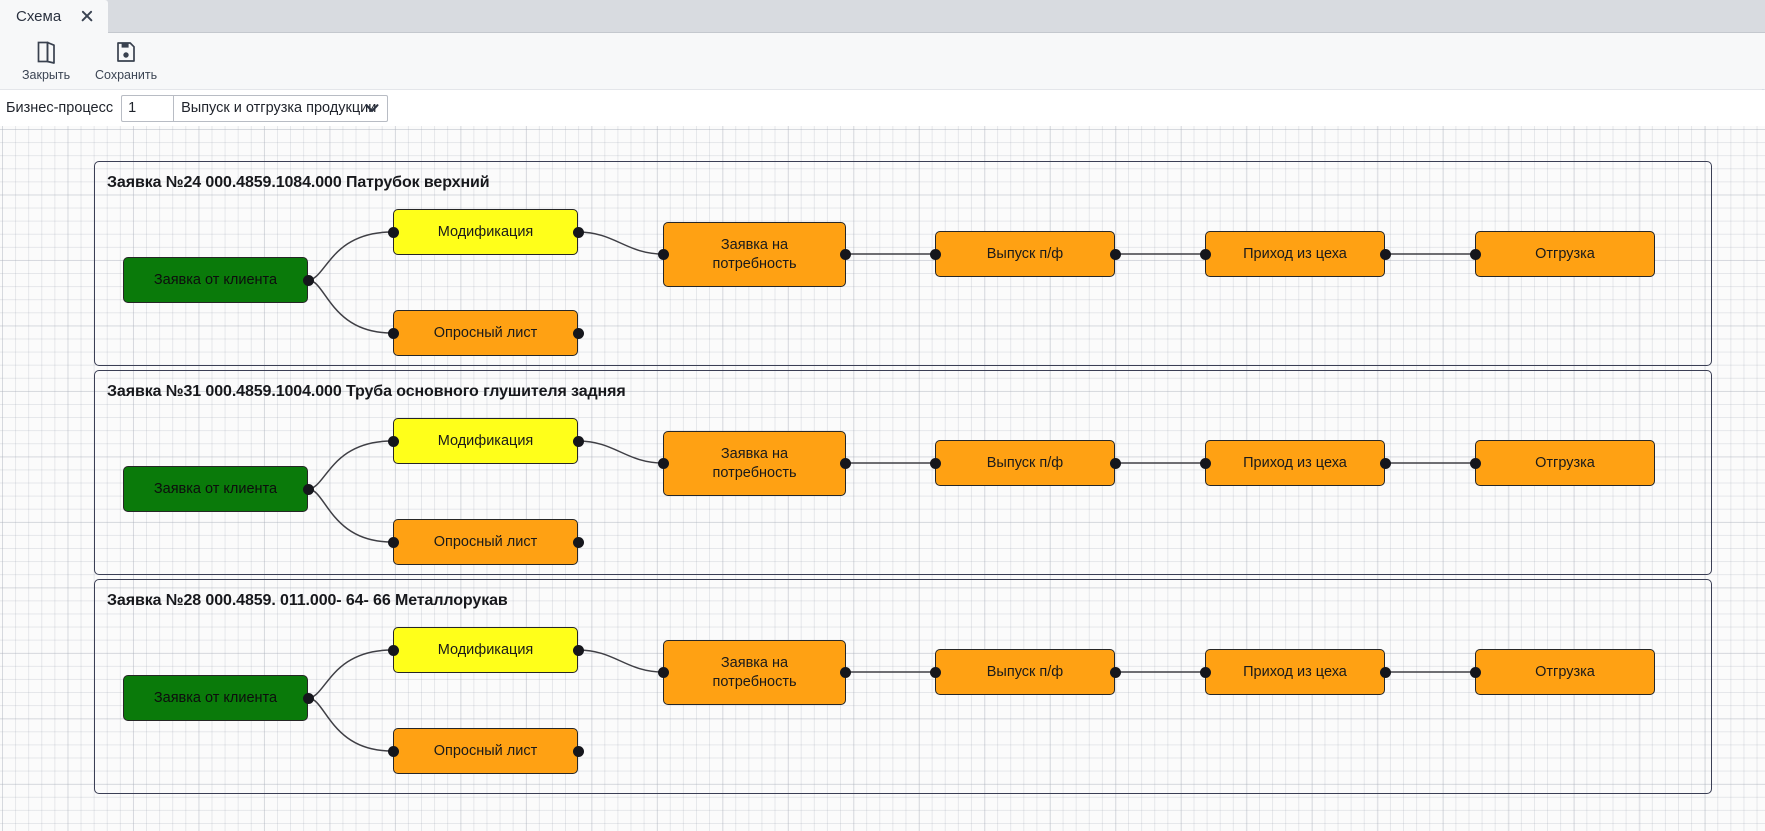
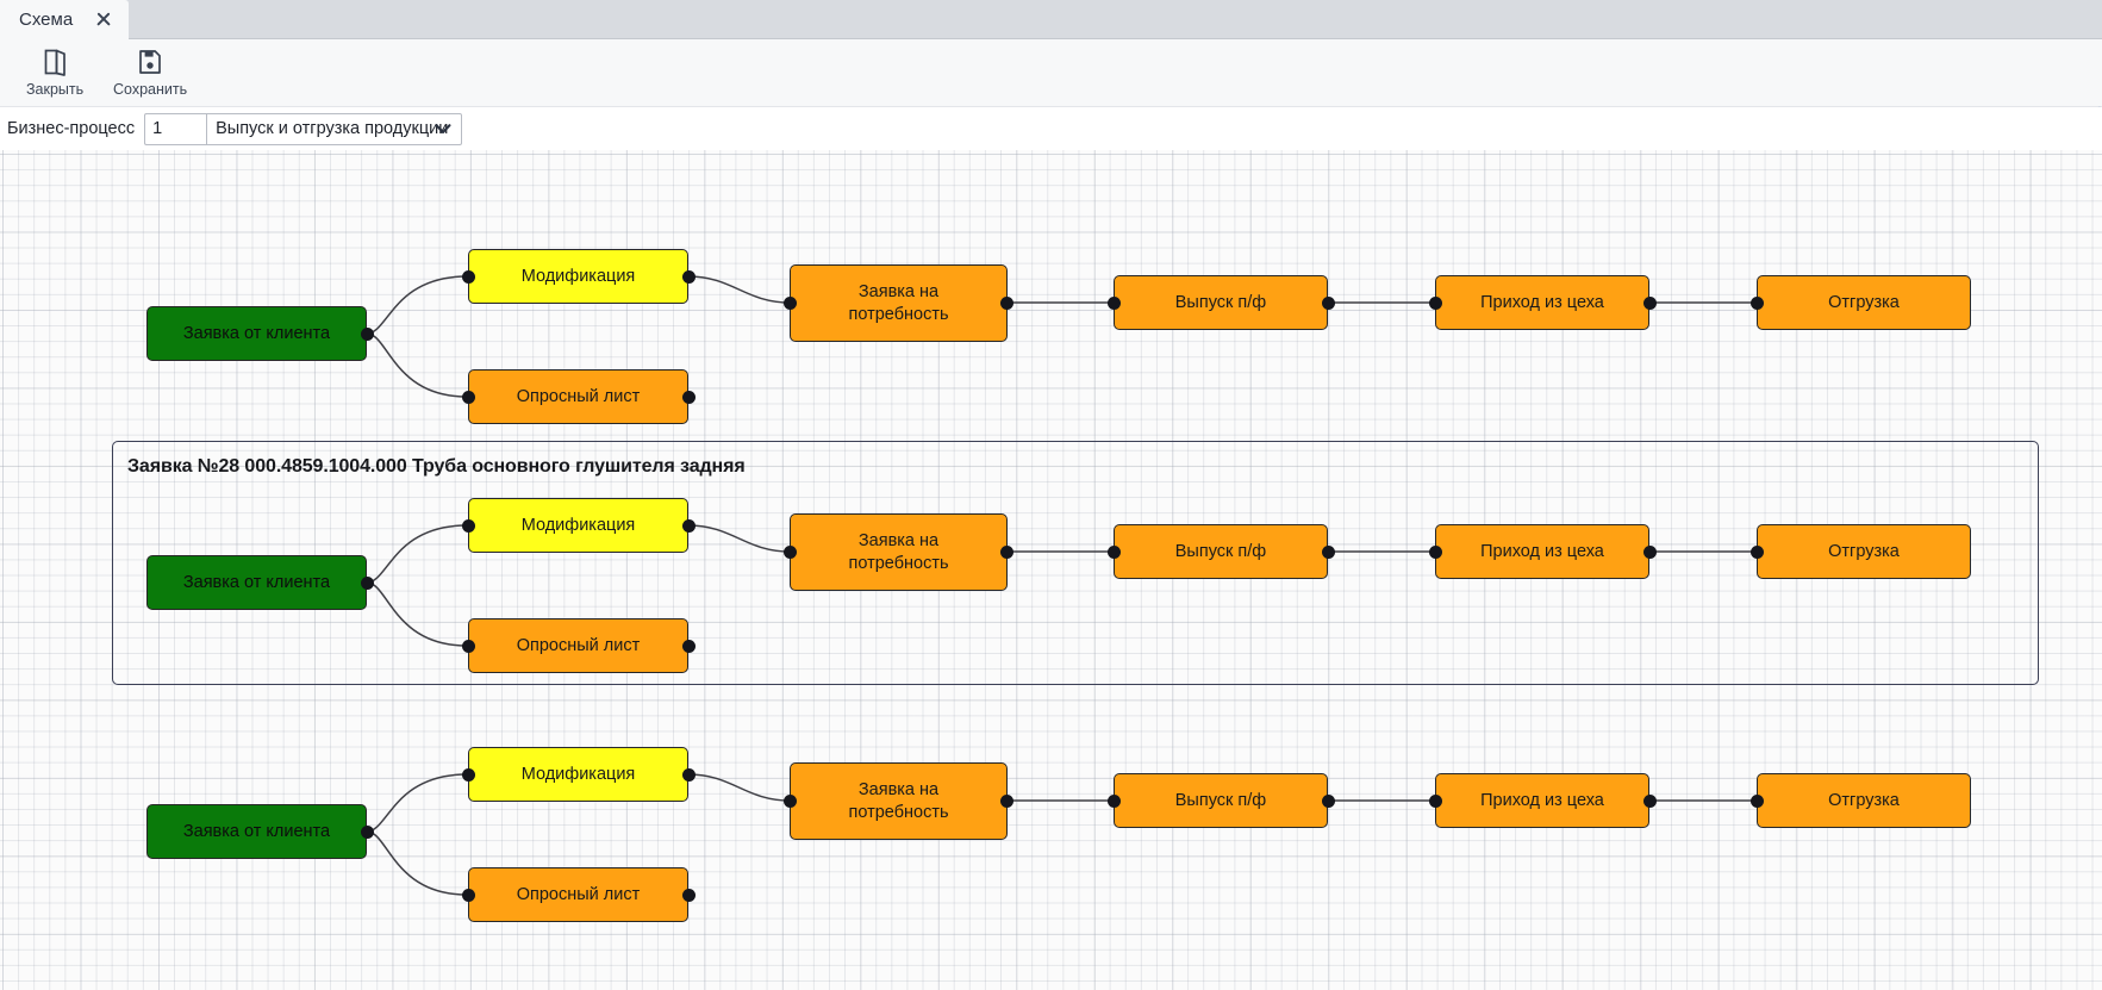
  Схема
  Закрыть
  Сохранить
  Бизнес-процесс
  1
  Выпуск и отгрузка продукции
- Заявка №24 000.4859.1084.000 Патрубок верхний
  Заявка от клиента
  Модификация
  Опросный лист
  Заявка на
  потребность
  Выпуск п/ф
  Приход из цеха
  Отгрузка
- Заявка №31 000.4859.1004.000 Труба основного глушителя задняя
+ Заявка №28 000.4859.1004.000 Труба основного глушителя задняя
  Заявка от клиента
  Модификация
  Опросный лист
  Заявка на
  потребность
  Выпуск п/ф
  Приход из цеха
  Отгрузка
- Заявка №28 000.4859. 011.000- 64- 66 Металлорукав
  Заявка от клиента
  Модификация
  Опросный лист
  Заявка на
  потребность
  Выпуск п/ф
  Приход из цеха
  Отгрузка
